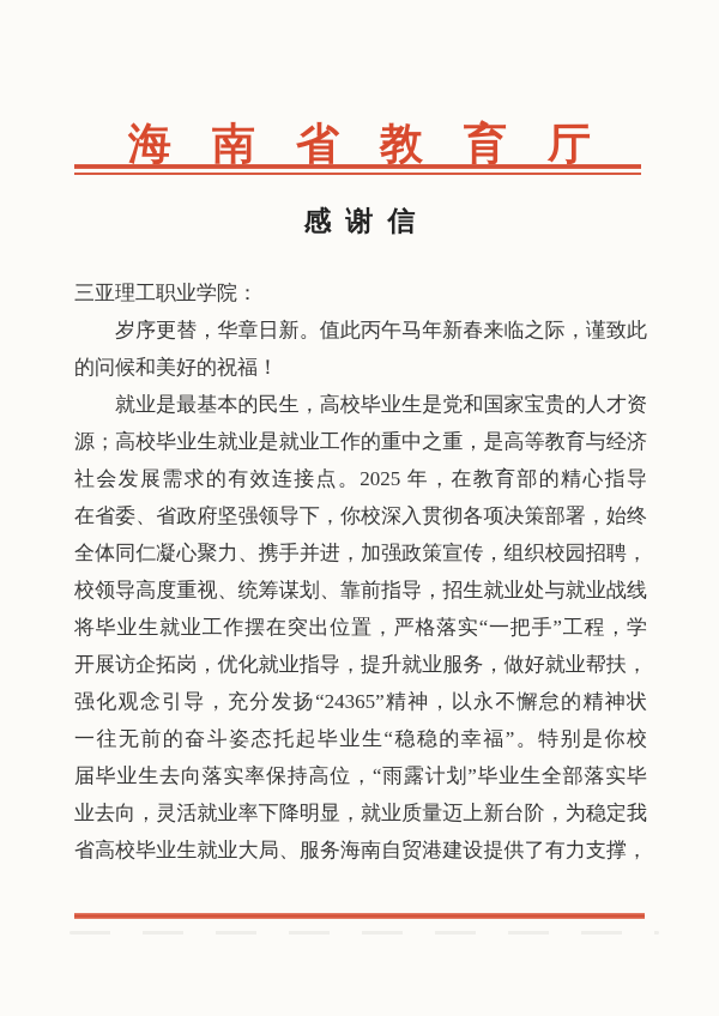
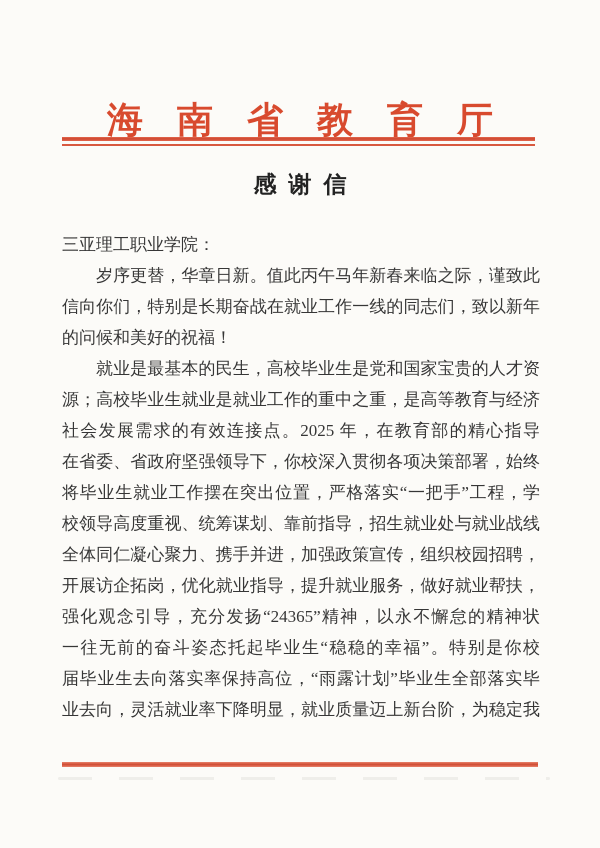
  海南省教育厅
  感谢信
  三亚理工职业学院：
  岁序更替，华章日新。值此丙午马年新春来临之际，谨致此
+ 信向你们，特别是长期奋战在就业工作一线的同志们，致以新年
  的问候和美好的祝福！
  就业是最基本的民生，高校毕业生是党和国家宝贵的人才资
  源；高校毕业生就业是就业工作的重中之重，是高等教育与经济
  社会发展需求的有效连接点。2025 年，在教育部的精心指导
  在省委、省政府坚强领导下，你校深入贯彻各项决策部署，始终
- 全体同仁凝心聚力、携手并进，加强政策宣传，组织校园招聘，
+ 将毕业生就业工作摆在突出位置，严格落实“一把手”工程，学
  校领导高度重视、统筹谋划、靠前指导，招生就业处与就业战线
- 将毕业生就业工作摆在突出位置，严格落实“一把手”工程，学
+ 全体同仁凝心聚力、携手并进，加强政策宣传，组织校园招聘，
  开展访企拓岗，优化就业指导，提升就业服务，做好就业帮扶，
  强化观念引导，充分发扬“24365”精神，以永不懈怠的精神状
  一往无前的奋斗姿态托起毕业生“稳稳的幸福”。特别是你校
  届毕业生去向落实率保持高位，“雨露计划”毕业生全部落实毕
  业去向，灵活就业率下降明显，就业质量迈上新台阶，为稳定我
- 省高校毕业生就业大局、服务海南自贸港建设提供了有力支撑，
